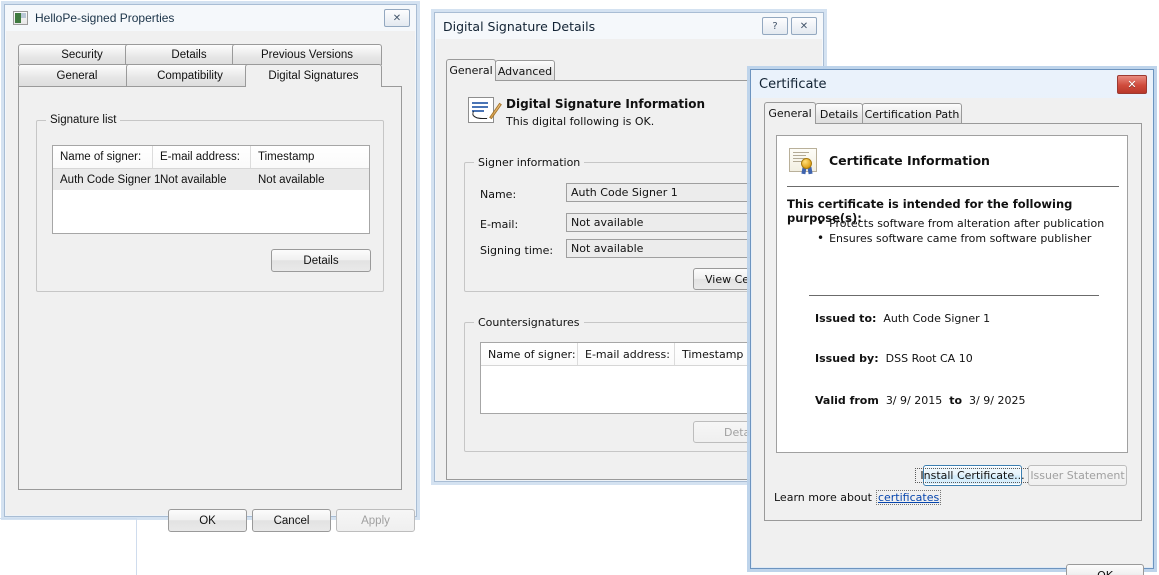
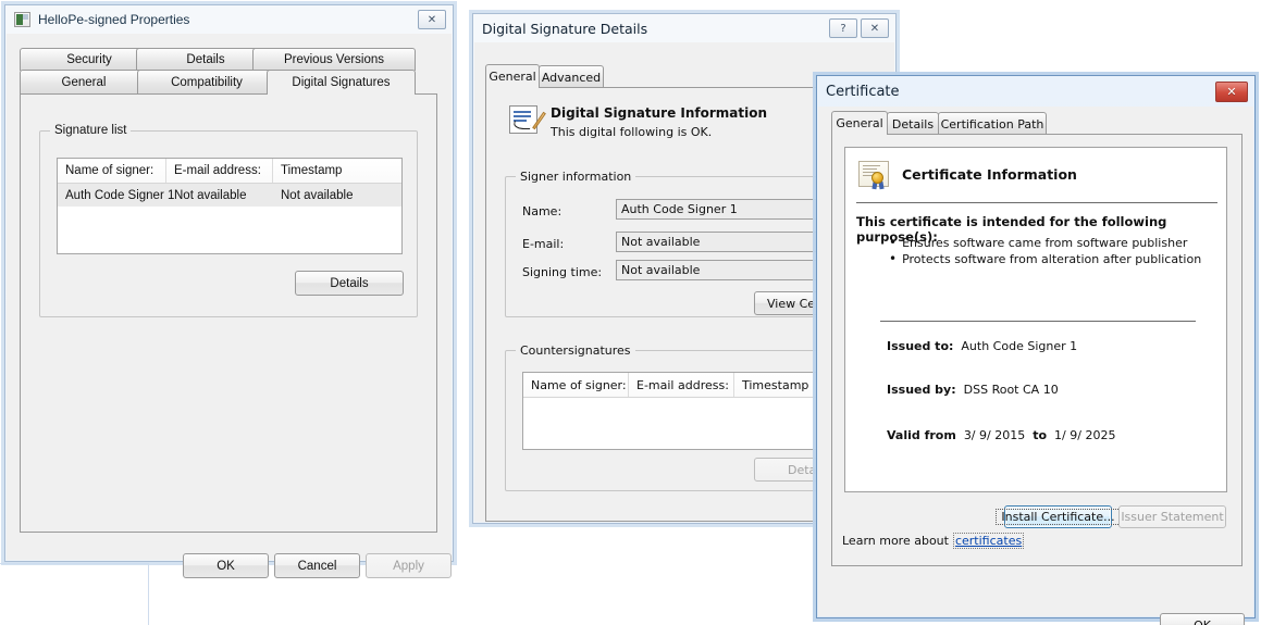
  HelloPe-signed Properties
  ✕
  Security
  Details
  Previous Versions
  General
  Compatibility
  Digital Signatures
  Signature list
  Name of signer:
  E-mail address:
  Timestamp
  Auth Code Signer
  Not available
  Not available
  Details
  OK
  Cancel
  Apply
  Digital Signature Details
  ?
  ✕
  General
  Advanced
  Digital Signature Information
  This digital following is OK.
  Signer information
  Name:
  Auth Code Signer 1
  E-mail:
  Not available
  Signing time:
  Not available
  Countersignatures
  Name of signer:
  E-mail address:
  Timestamp
  Certificate
  ✕
  General
  Details
  Certification Path
  Certificate Information
  This certificate is intended for the following purpose(s):
  •
- Protects software from alteration after publication
+ Ensures software came from software publisher
  •
- Ensures software came from software publisher
+ Protects software from alteration after publication
  Issued to:
  Auth Code Signer 1
  Issued by:
  DSS Root CA 10
  Valid from
  3/ 9/ 2015
  to
- 3/ 9/ 2025
+ 1/ 9/ 2025
  Install Certificate...
  Issuer Statement
  Learn more about
  certificates
